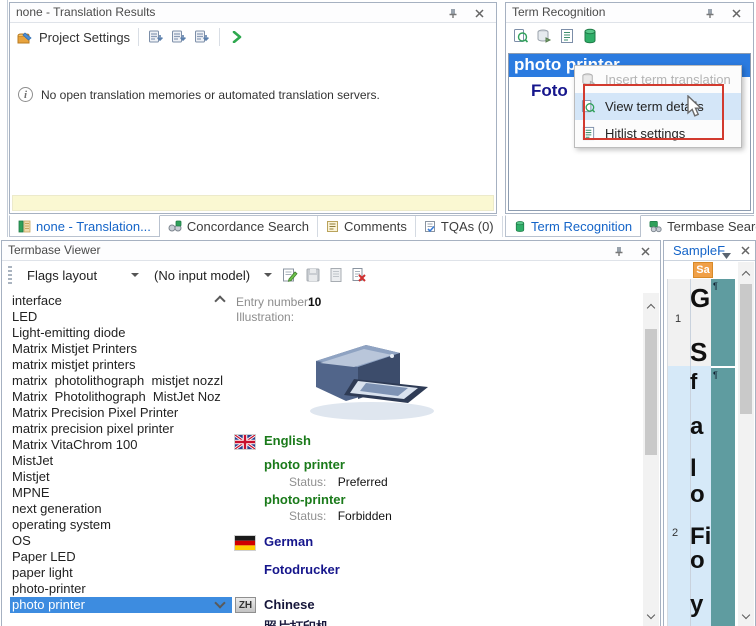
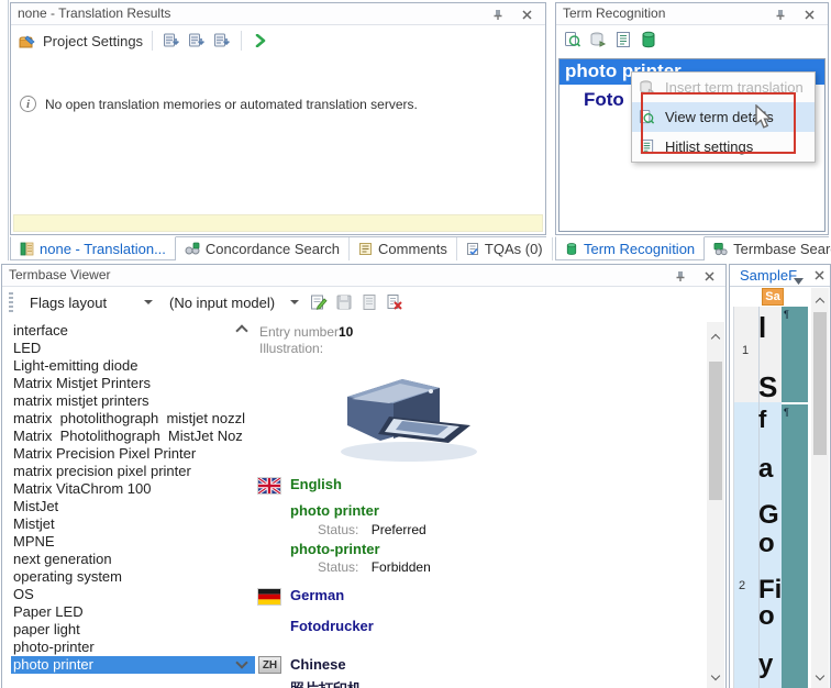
  none - Translation Results
  Project Settings
  i
  No open translation memories or automated translation servers.
  none - Translation...
  Concordance Search
  Comments
  TQAs (0)
  Term Recognition
  Foto
  Insert term translation
  View term dets
  Hitlist settings
  Term Recognition
  Termbase Sear
  Termbase Viewer
  Flags layout
  (No input model)
  interface
  LED
  Light-emitting diode
  Matrix Mistjet Printers
  matrix mistjet printers
  matrix photolithograph mistjet nozzl
  Matrix Photolithograph MistJet Noz
  Matrix Precision Pixel Printer
  matrix precision pixel printer
  Matrix VitaChrom 100
  MistJet
  Mistjet
  MPNE
  next generation
  operating system
  OS
  Paper LED
  paper light
  photo-printer
  photo printer
  Entry number:
  10
  Illustration:
  English
  photo printer
  Status: Preferred
  photo-printer
  Status: Forbidden
  German
  Fotodrucker
  ZH
  Chinese
  SampleF
  Sa
  ¶
  ¶
  1
  2
- G
+ l
  S
  f
  a
- l
+ G
  o
  Fi
  o
  y
